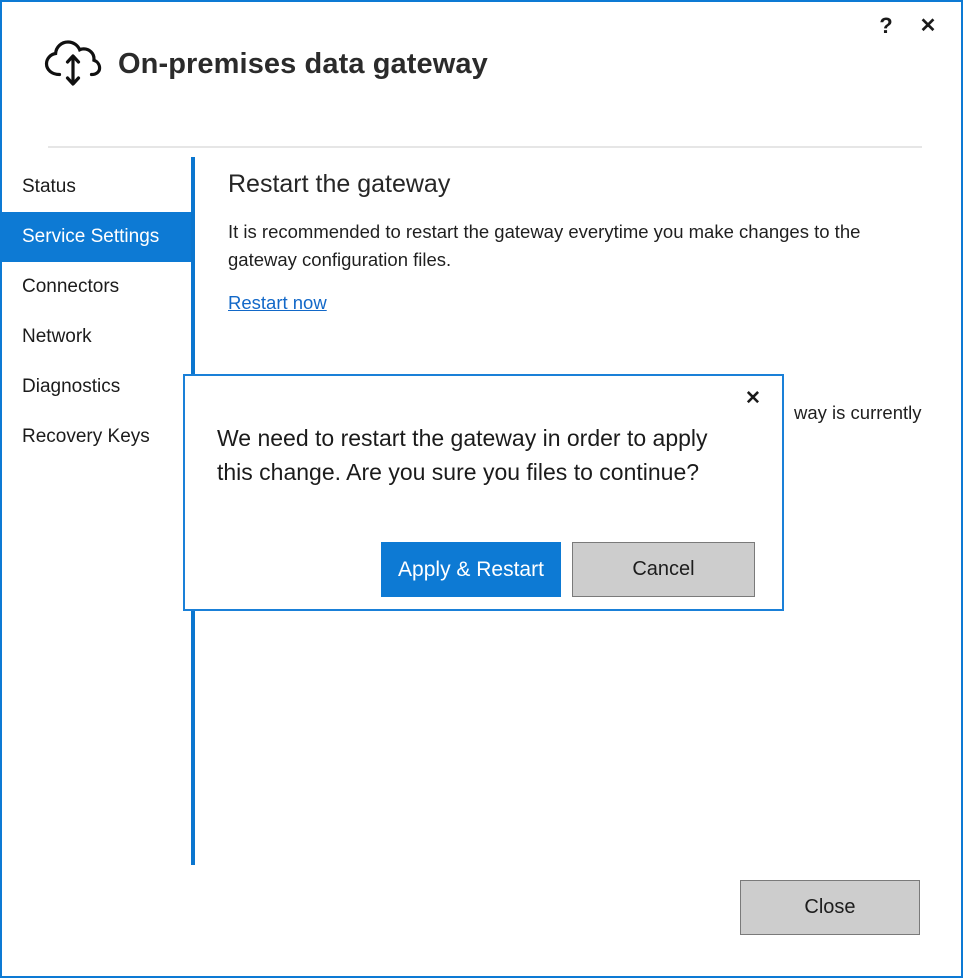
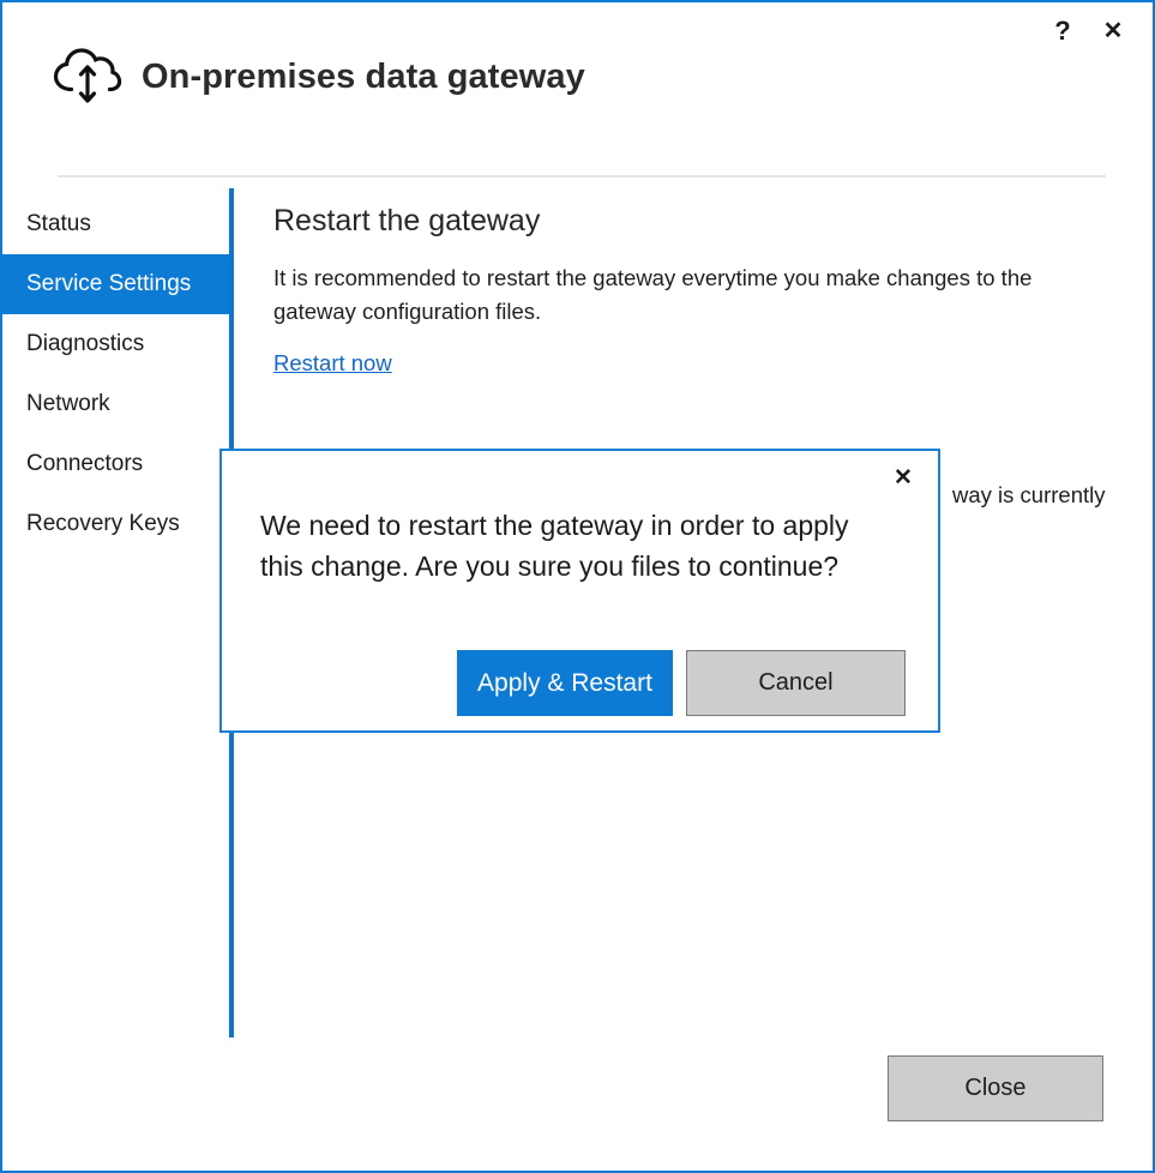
  ?
  ✕
  On-premises data gateway
  Status
  Service Settings
- Connectors
+ Diagnostics
  Network
- Diagnostics
+ Connectors
  Recovery Keys
  Restart the gateway
  It is recommended to restart the gateway everytime you make changes to the gateway configuration files.
  Restart now
  way is currently
  Close
  ✕
  We need to restart the gateway in order to apply this change. Are you sure you files to continue?
  Apply & Restart
  Cancel
